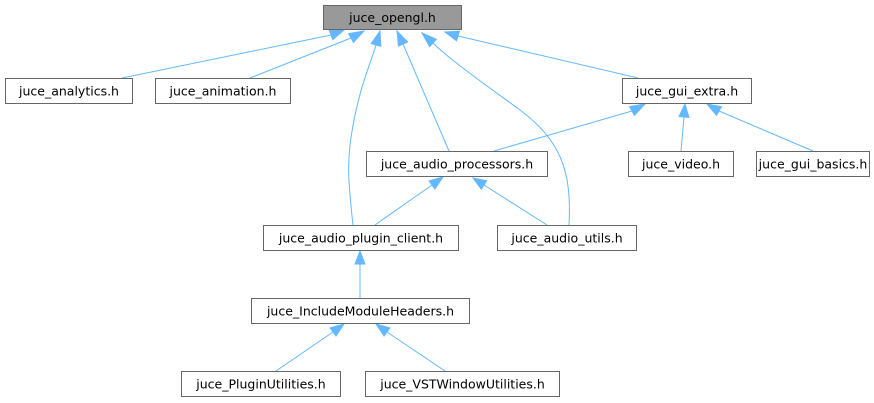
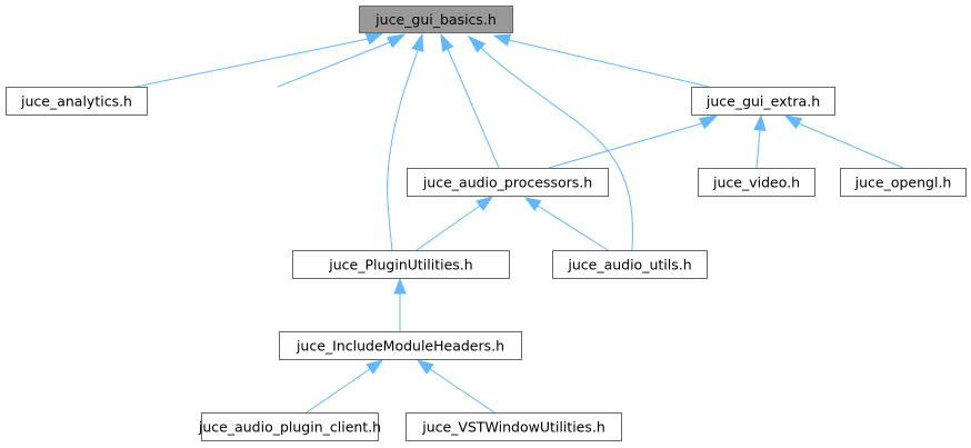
- juce_opengl.h
+ juce_gui_basics.h
  juce_analytics.h
- juce_animation.h
  juce_gui_extra.h
  juce_audio_processors.h
  juce_video.h
- juce_gui_basics.h
+ juce_opengl.h
- juce_audio_plugin_client.h
+ juce_PluginUtilities.h
  juce_audio_utils.h
  juce_IncludeModuleHeaders.h
- juce_PluginUtilities.h
+ juce_audio_plugin_client.h
  juce_VSTWindowUtilities.h
